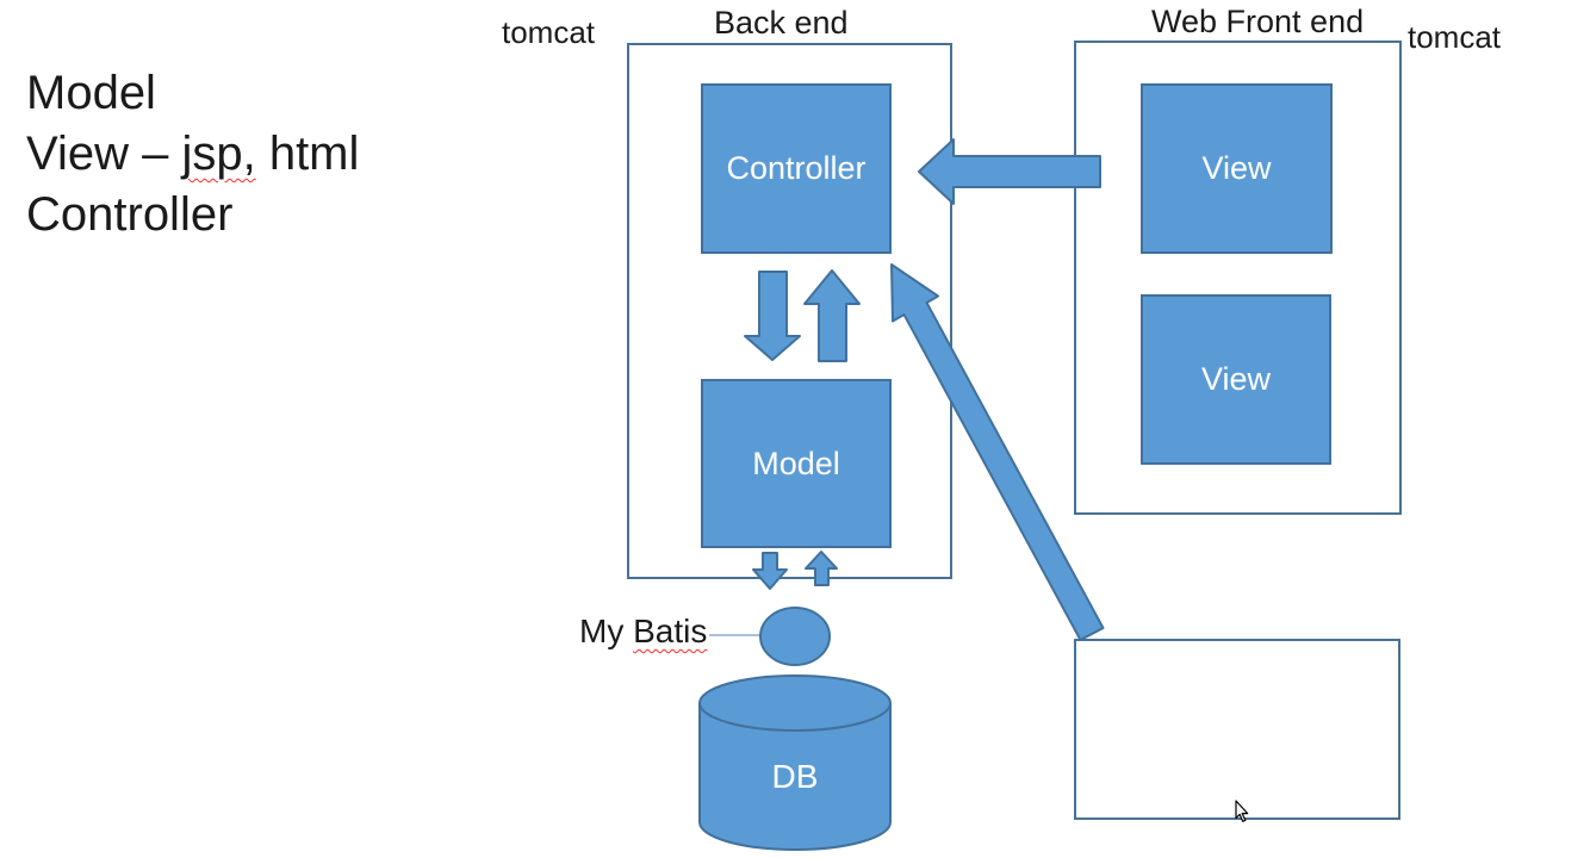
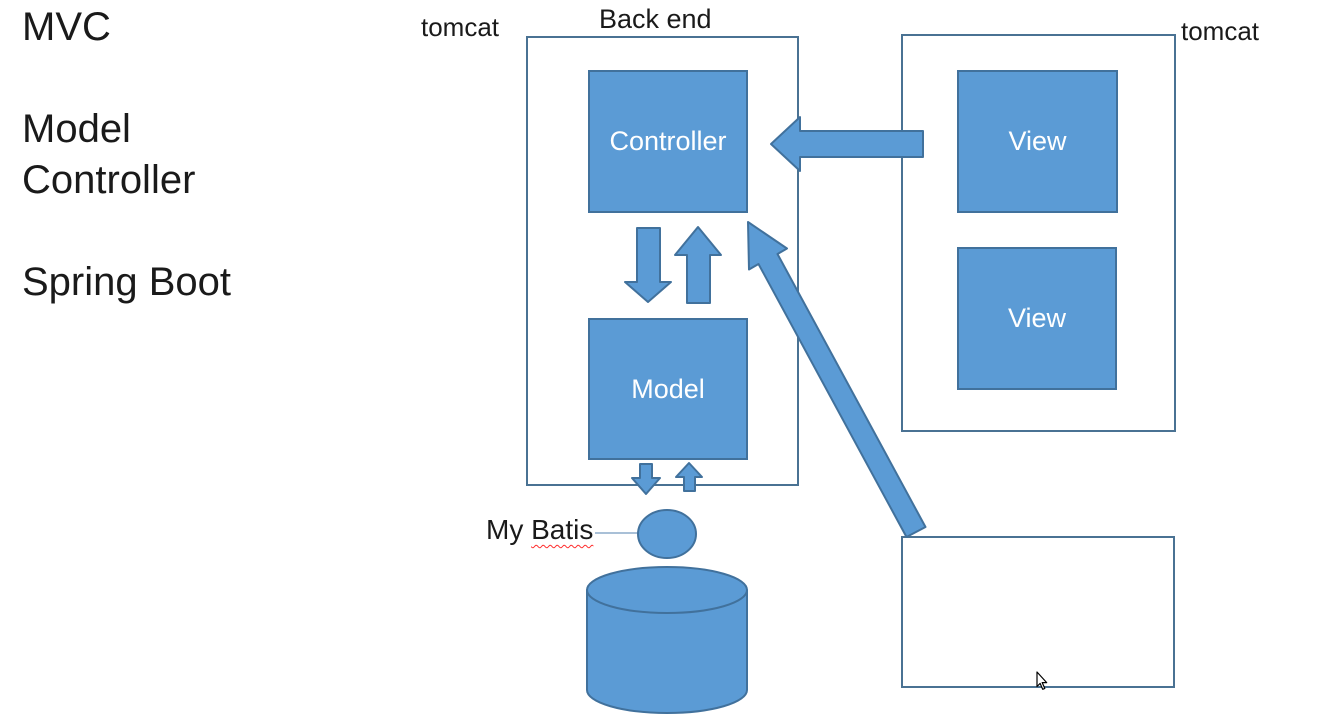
+ MVC
  Model
- View – jsp, html
  Controller
+ Spring Boot
  Controller
  Model
  View
  View
  tomcat
  Back end
- Web Front end
  tomcat
  My Batis
- DB
